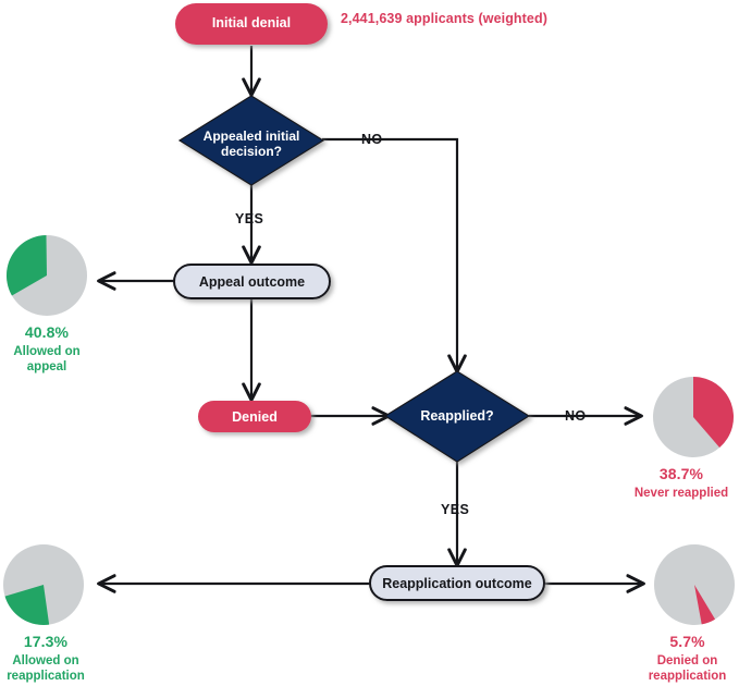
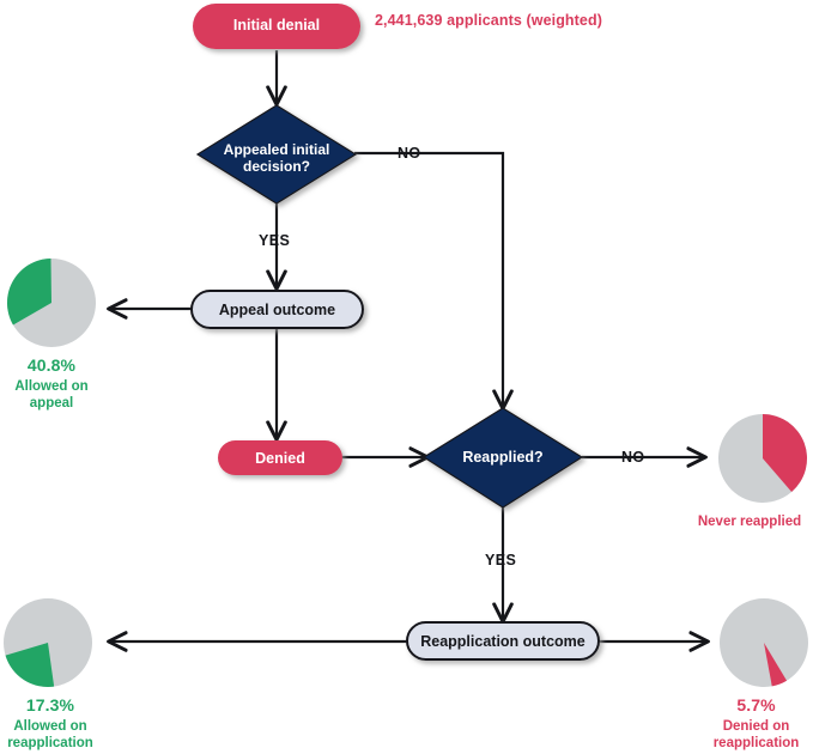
  Initial denial
  Appealed initial
  decision?
  Appeal outcome
  Denied
  Reapplied?
  Reapplication outcome
  NO
  YES
  NO
  YES
  2,441,639 applicants (weighted)
  40.8%
  Allowed on
  appeal
- 38.7%
  Never reapplied
  17.3%
  Allowed on
  reapplication
  5.7%
  Denied on
  reapplication
